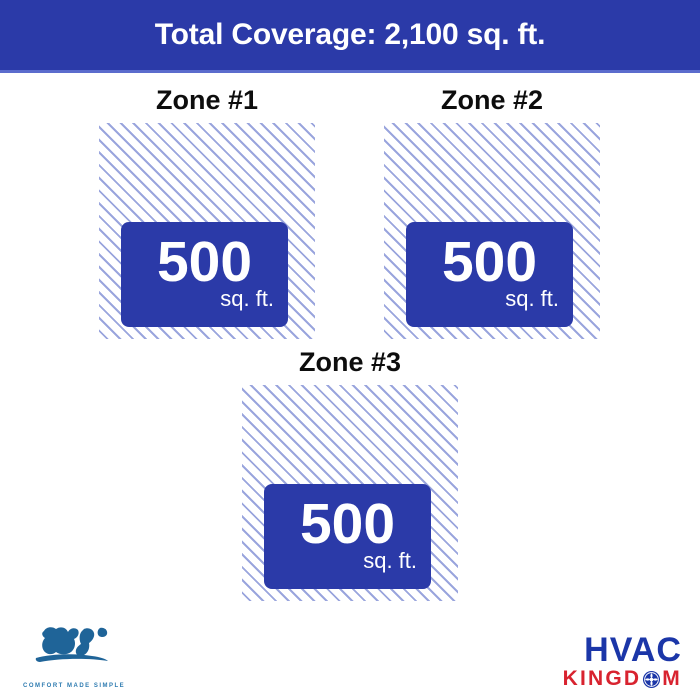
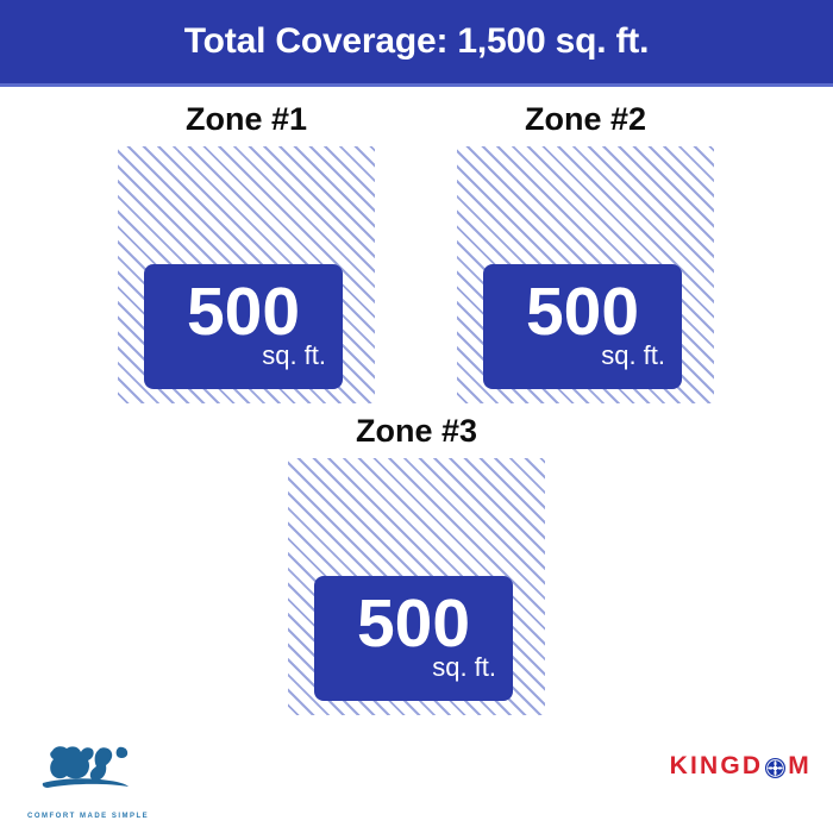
- Total Coverage: 2,100 sq. ft.
+ Total Coverage: 1,500 sq. ft.
  Zone #1
  500
  sq. ft.
  Zone #2
  500
  sq. ft.
  Zone #3
  500
  sq. ft.
- HVAC
  KINGD
  M
